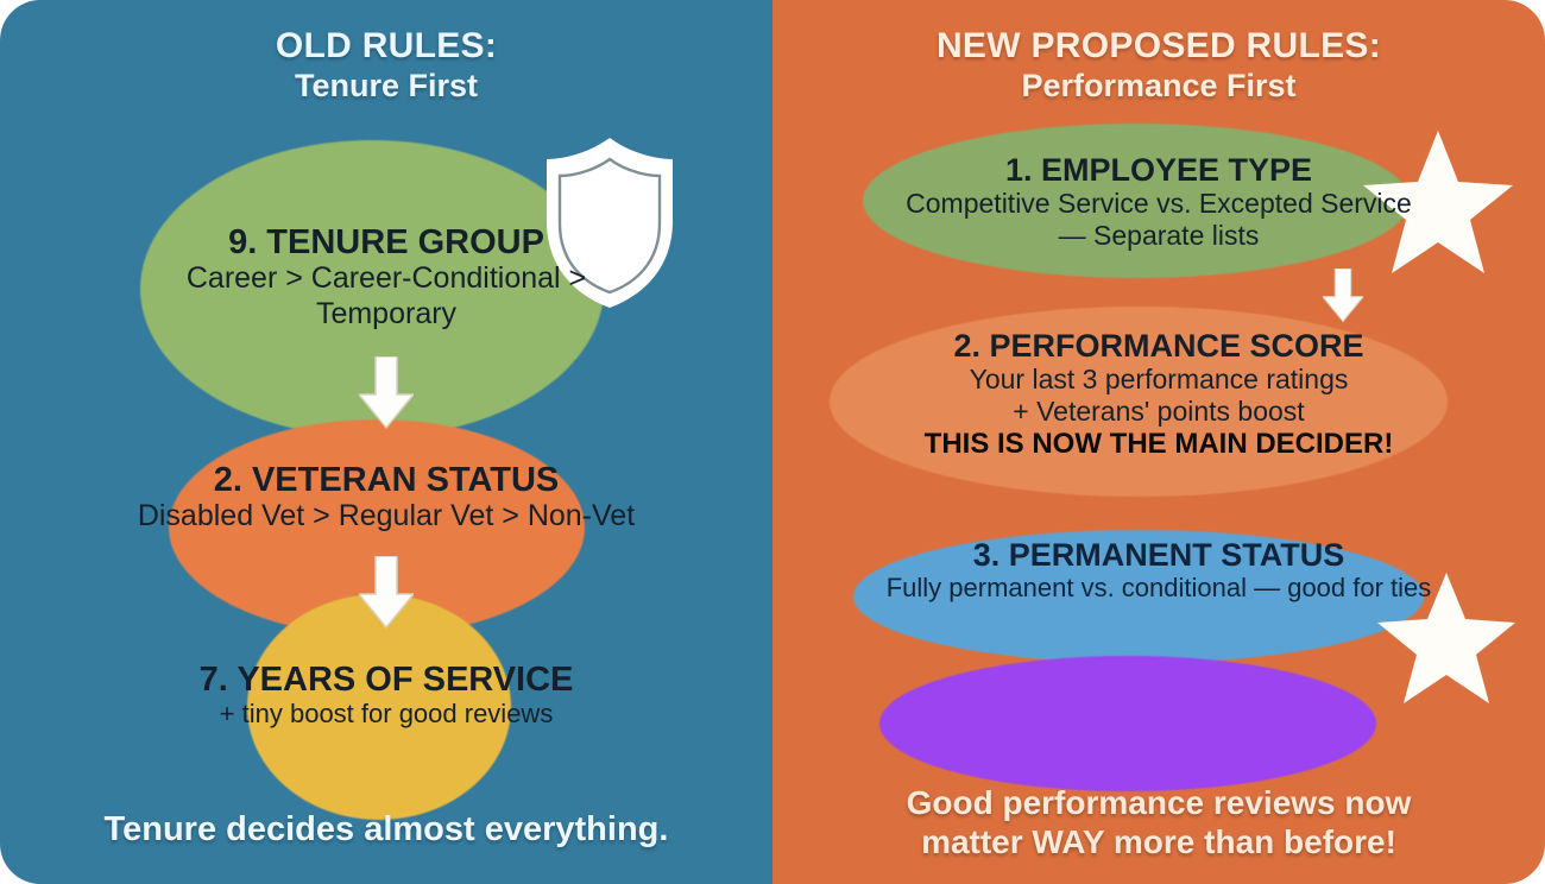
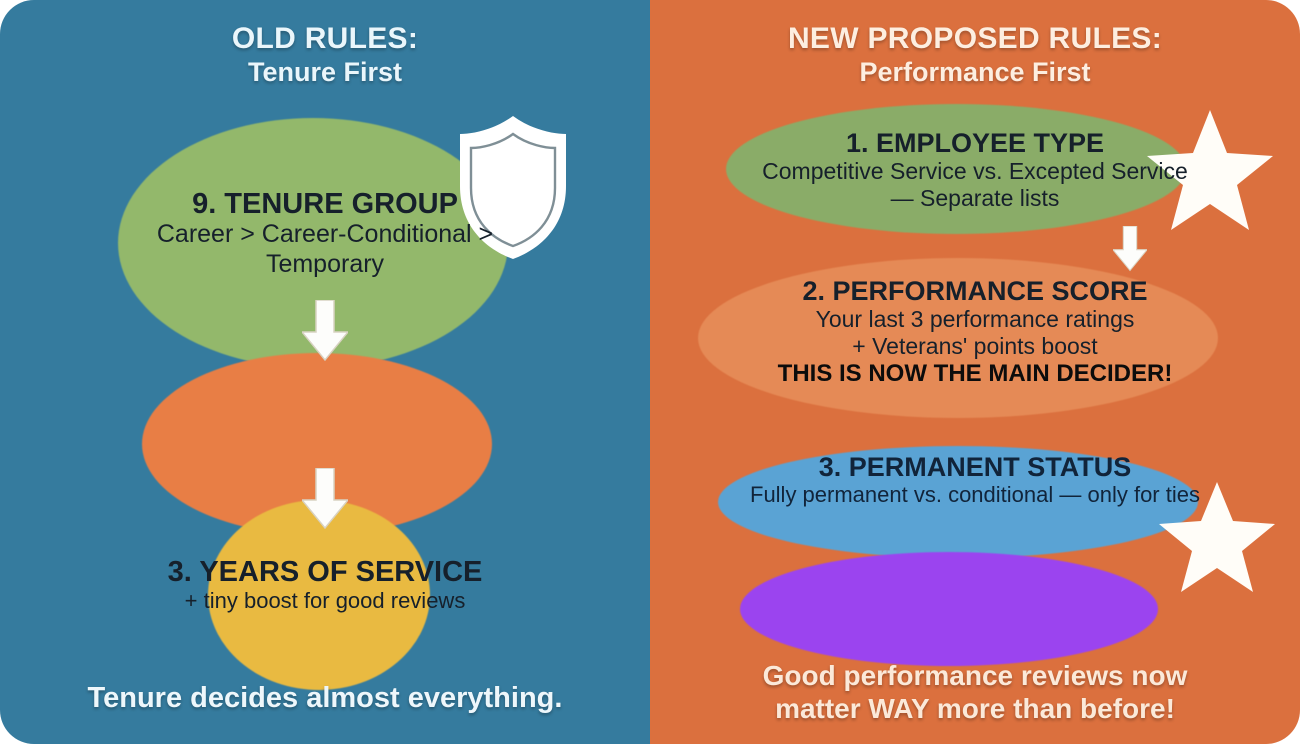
  OLD RULES:
  Tenure First
  9. TENURE GROUP
  Career > Career-Conditional >
  Temporary
- 2. VETERAN STATUS
- Disabled Vet > Regular Vet > Non-Vet
- 7. YEARS OF SERVICE
+ 3. YEARS OF SERVICE
  + tiny boost for good reviews
  Tenure decides almost everything.
  NEW PROPOSED RULES:
  Performance First
  1. EMPLOYEE TYPE
  Competitive Service vs. Excepted Service
  — Separate lists
  2. PERFORMANCE SCORE
  Your last 3 performance ratings
  + Veterans' points boost
  THIS IS NOW THE MAIN DECIDER!
  3. PERMANENT STATUS
- Fully permanent vs. conditional — good for ties
+ Fully permanent vs. conditional — only for ties
  Good performance reviews now
  matter WAY more than before!
